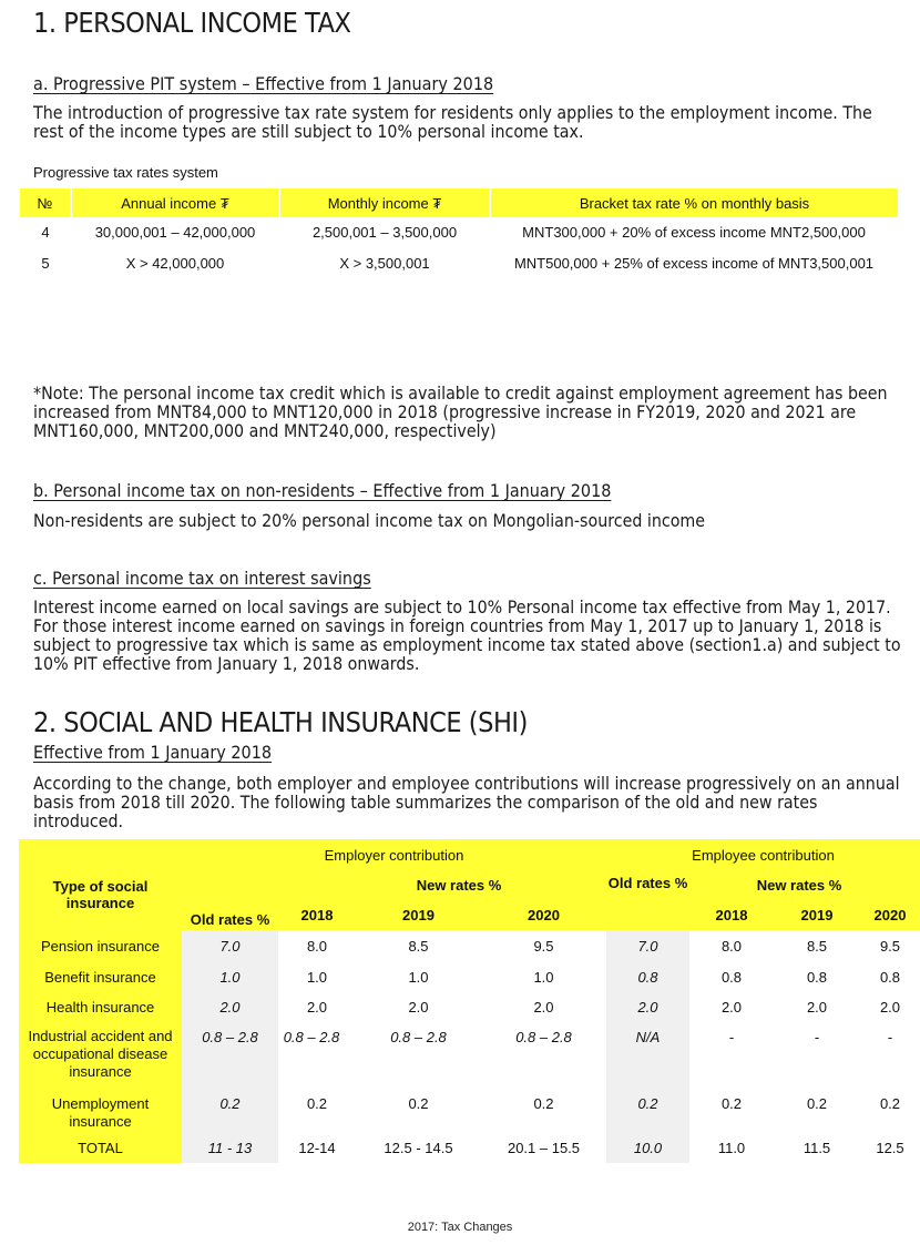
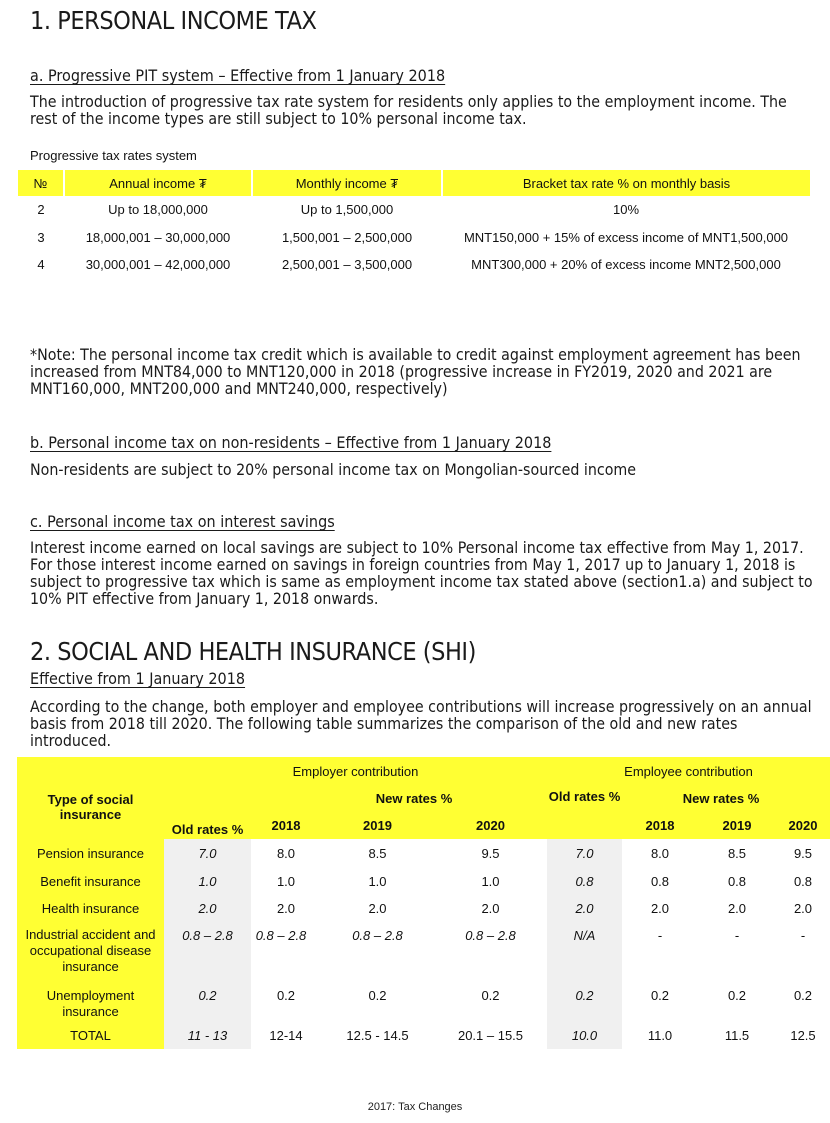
  1. PERSONAL INCOME TAX
  a. Progressive PIT system – Effective from 1 January 2018
  The introduction of progressive tax rate system for residents only applies to the employment income. The rest of the income types are still subject to 10% personal income tax.
  Progressive tax rates system
  №	Annual income ₮	Monthly income ₮	Bracket tax rate % on monthly basis
+ 2	Up to 18,000,000	Up to 1,500,000	10%
+ 3	18,000,001 – 30,000,000	1,500,001 – 2,500,000	MNT150,000 + 15% of excess income of MNT1,500,000
  4	30,000,001 – 42,000,000	2,500,001 – 3,500,000	MNT300,000 + 20% of excess income MNT2,500,000
- 5	X > 42,000,000	X > 3,500,001	MNT500,000 + 25% of excess income of MNT3,500,001
  *Note: The personal income tax credit which is available to credit against employment agreement has been increased from MNT84,000 to MNT120,000 in 2018 (progressive increase in FY2019, 2020 and 2021 are MNT160,000, MNT200,000 and MNT240,000, respectively)
  b. Personal income tax on non-residents – Effective from 1 January 2018
  Non-residents are subject to 20% personal income tax on Mongolian-sourced income
  c. Personal income tax on interest savings
  Interest income earned on local savings are subject to 10% Personal income tax effective from May 1, 2017. For those interest income earned on savings in foreign countries from May 1, 2017 up to January 1, 2018 is subject to progressive tax which is same as employment income tax stated above (section1.a) and subject to 10% PIT effective from January 1, 2018 onwards.
  2. SOCIAL AND HEALTH INSURANCE (SHI)
  Effective from 1 January 2018
  According to the change, both employer and employee contributions will increase progressively on an annual basis from 2018 till 2020. The following table summarizes the comparison of the old and new rates introduced.
  Type of social insurance	Employer contribution	Employee contribution
  Old rates %	New rates %	Old rates %	New rates %
  2018	2019	2020	2018	2019	2020
  Pension insurance	7.0	8.0	8.5	9.5	7.0	8.0	8.5	9.5
  Benefit insurance	1.0	1.0	1.0	1.0	0.8	0.8	0.8	0.8
  Health insurance	2.0	2.0	2.0	2.0	2.0	2.0	2.0	2.0
  Industrial accident and occupational disease insurance	0.8 – 2.8	0.8 – 2.8	0.8 – 2.8	0.8 – 2.8	N/A	-	-	-
  Unemployment insurance	0.2	0.2	0.2	0.2	0.2	0.2	0.2	0.2
  TOTAL	11 - 13	12-14	12.5 - 14.5	20.1 – 15.5	10.0	11.0	11.5	12.5
  2017: Tax Changes
